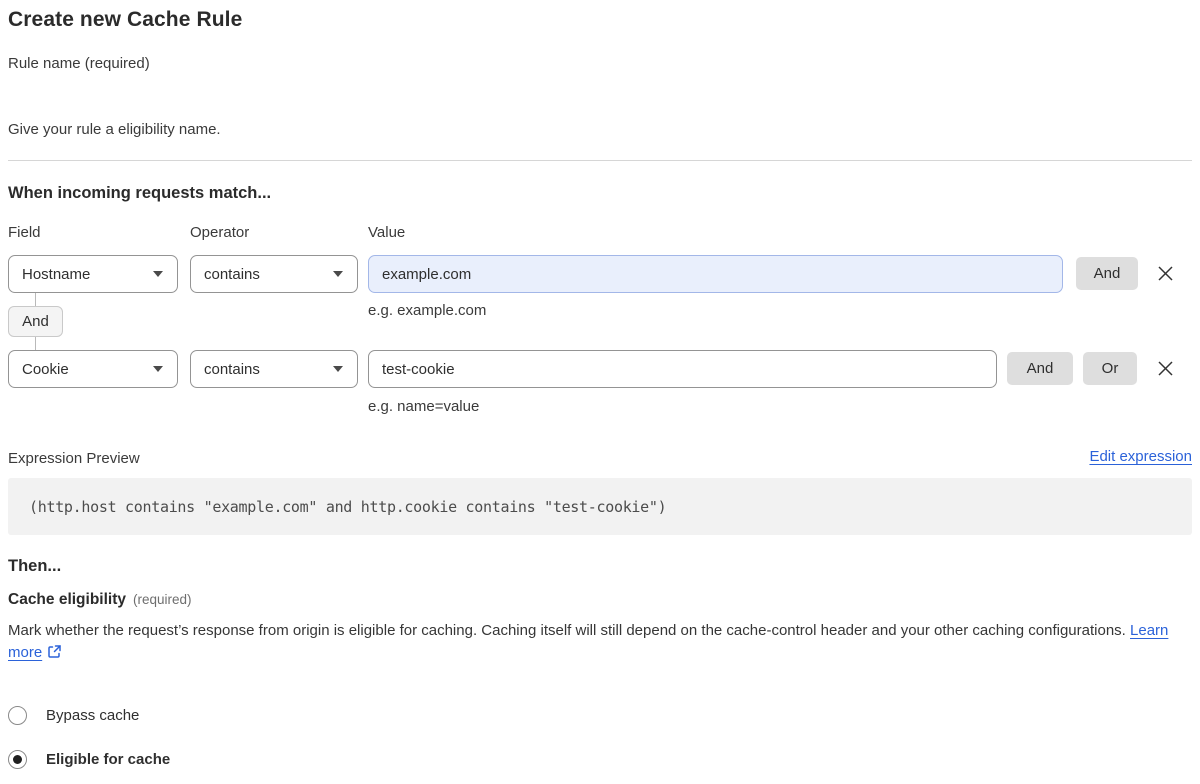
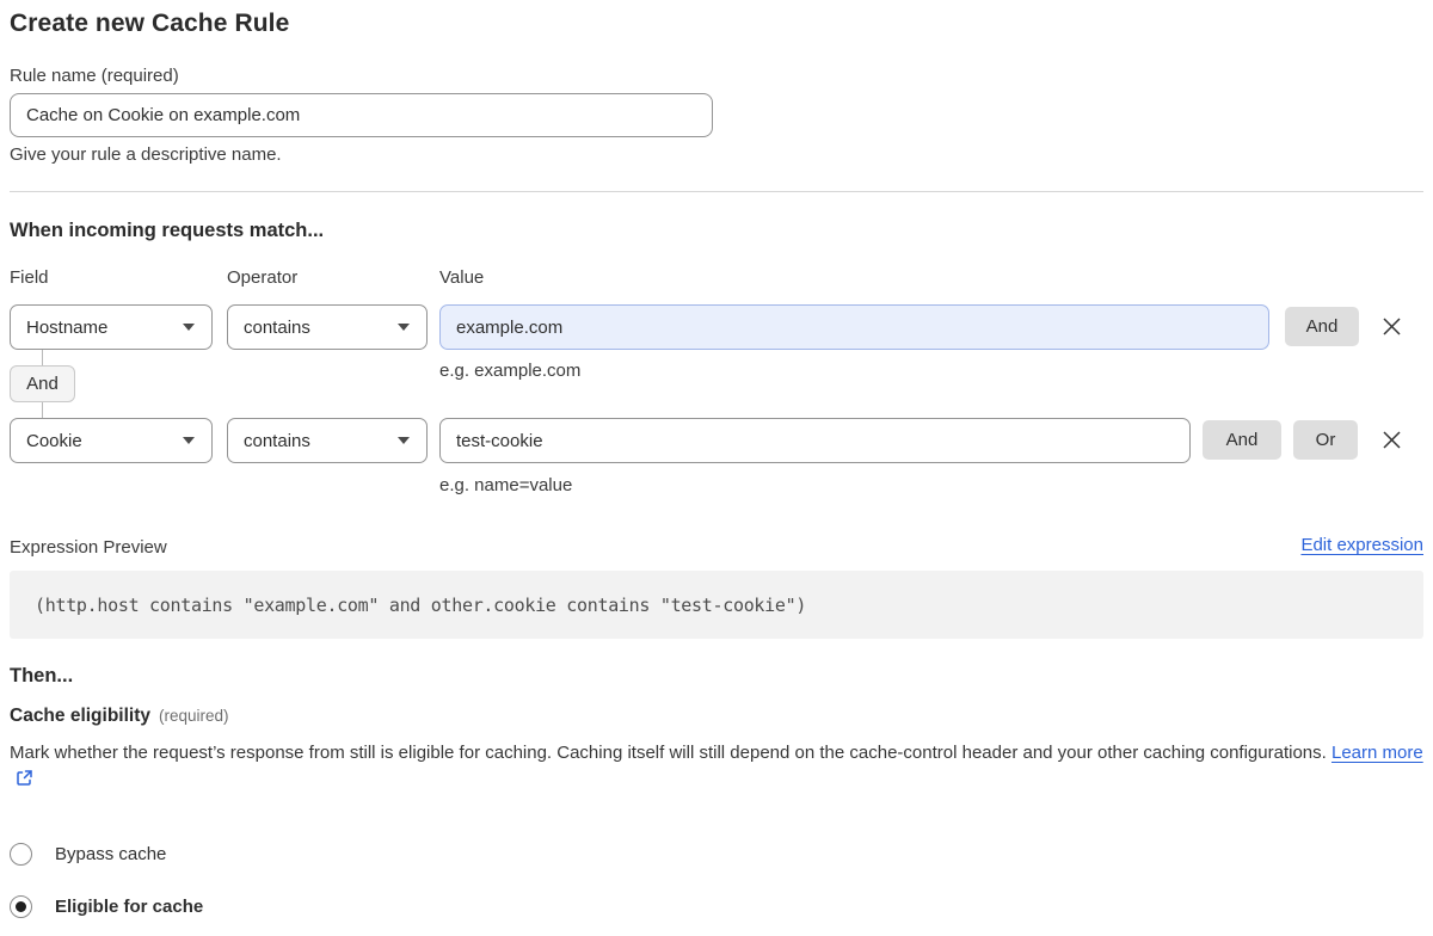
  Create new Cache Rule
  Rule name (required)
+ Cache on Cookie on example.com
- Give your rule a eligibility name.
+ Give your rule a descriptive name.
  When incoming requests match...
  Field
  Operator
  Value
  Hostname
  contains
  example.com
  And
  e.g. example.com
  And
  Cookie
  contains
  test-cookie
  And
  Or
  e.g. name=value
  Expression Preview
  Edit expression
- (http.host contains "example.com" and http.cookie contains "test-cookie")
+ (http.host contains "example.com" and other.cookie contains "test-cookie")
  Then...
  Cache eligibility (required)
- Mark whether the request’s response from origin is eligible for caching. Caching itself will still depend on the cache-control header and your other caching configurations. Learn more
+ Mark whether the request’s response from still is eligible for caching. Caching itself will still depend on the cache-control header and your other caching configurations. Learn more
  Bypass cache
  Eligible for cache
